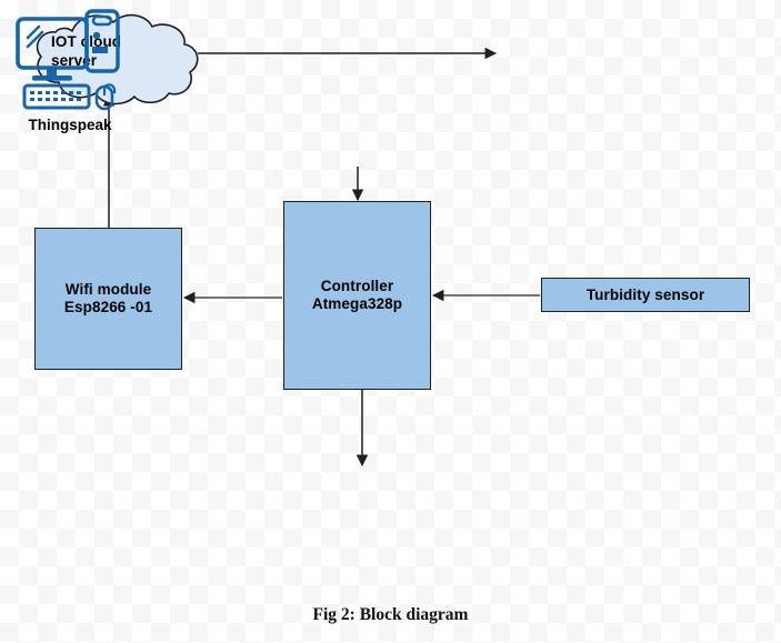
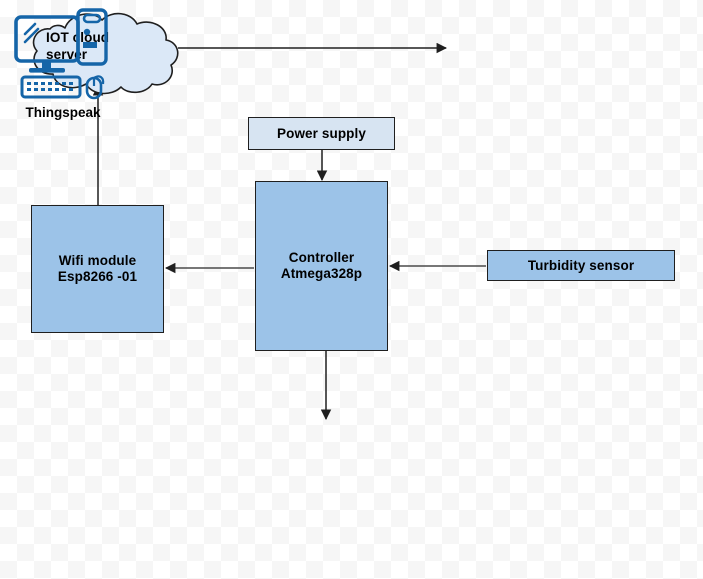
  IOTlou
  servr
  Thingspeak
+ Power supply
  Wifi module
  Esp8266 -01
  Controller
  Atmega328p
  Turbidity sensor
- Fig 2: Block diagram
